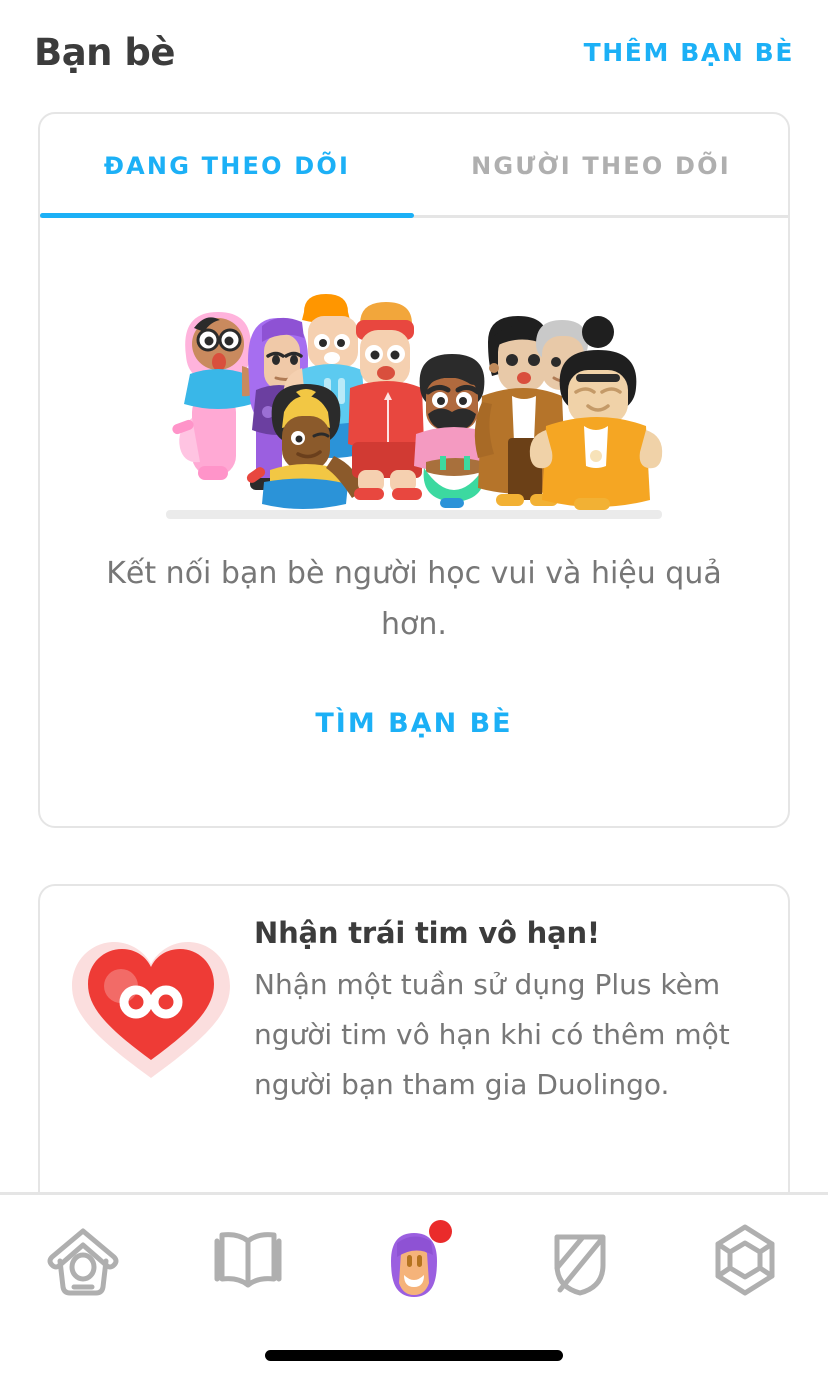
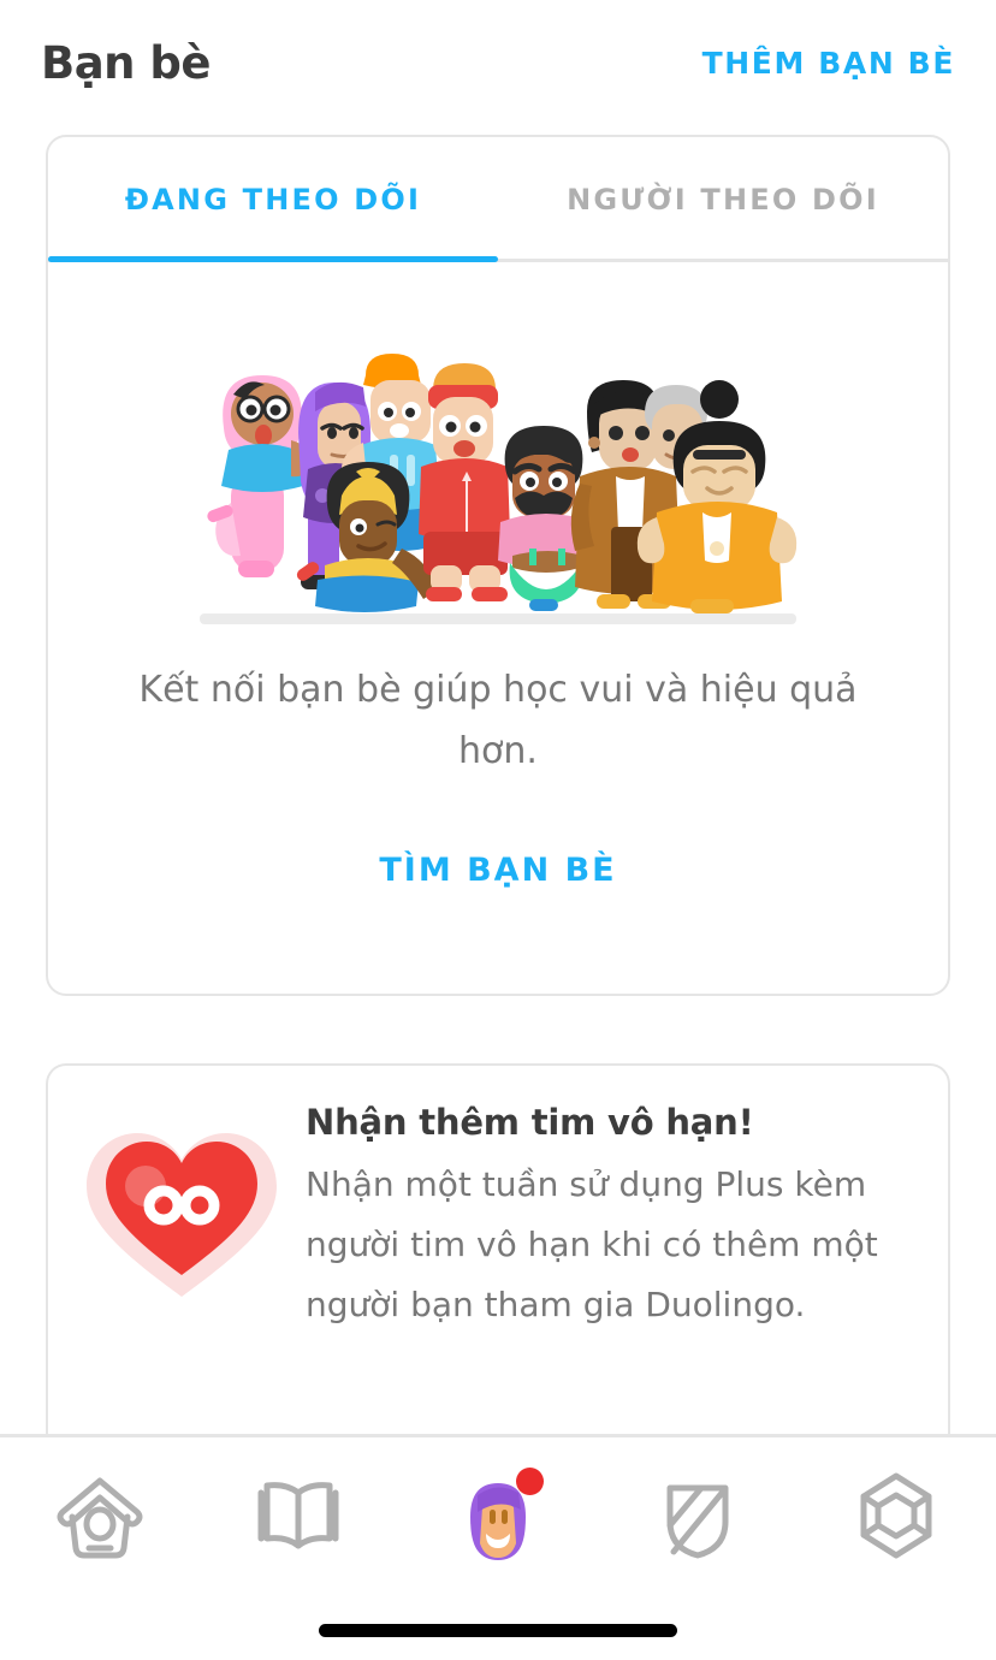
  Bạn bè
  THÊM BẠN BÈ
  ĐANG THEO DÕI
  NGƯỜI THEO DÕI
- Kết nối bạn bè người học vui và hiệu quả hơn.
+ Kết nối bạn bè giúp học vui và hiệu quả hơn.
  TÌM BẠN BÈ
- Nhận trái tim vô hạn!
+ Nhận thêm tim vô hạn!
  Nhận một tuần sử dụng Plus kèm người tim vô hạn khi có thêm một người bạn tham gia Duolingo.
